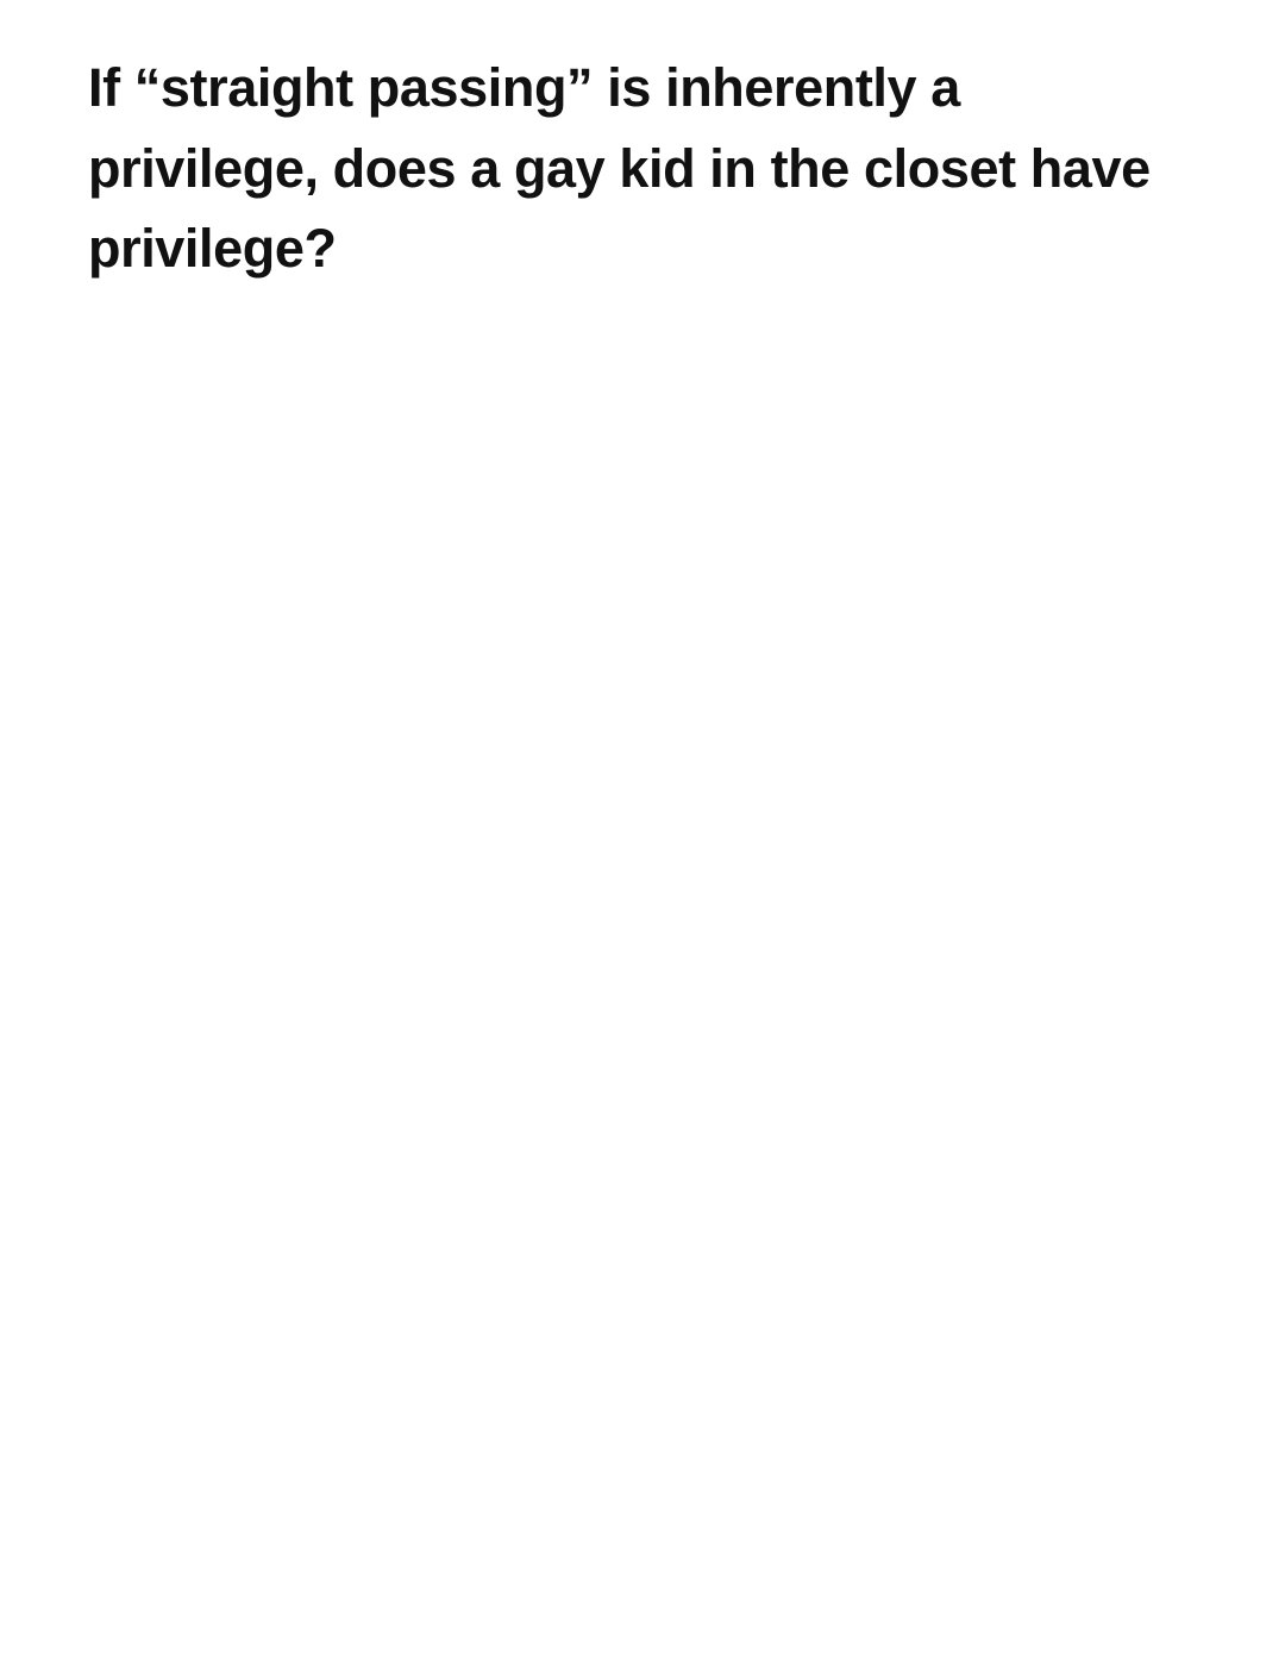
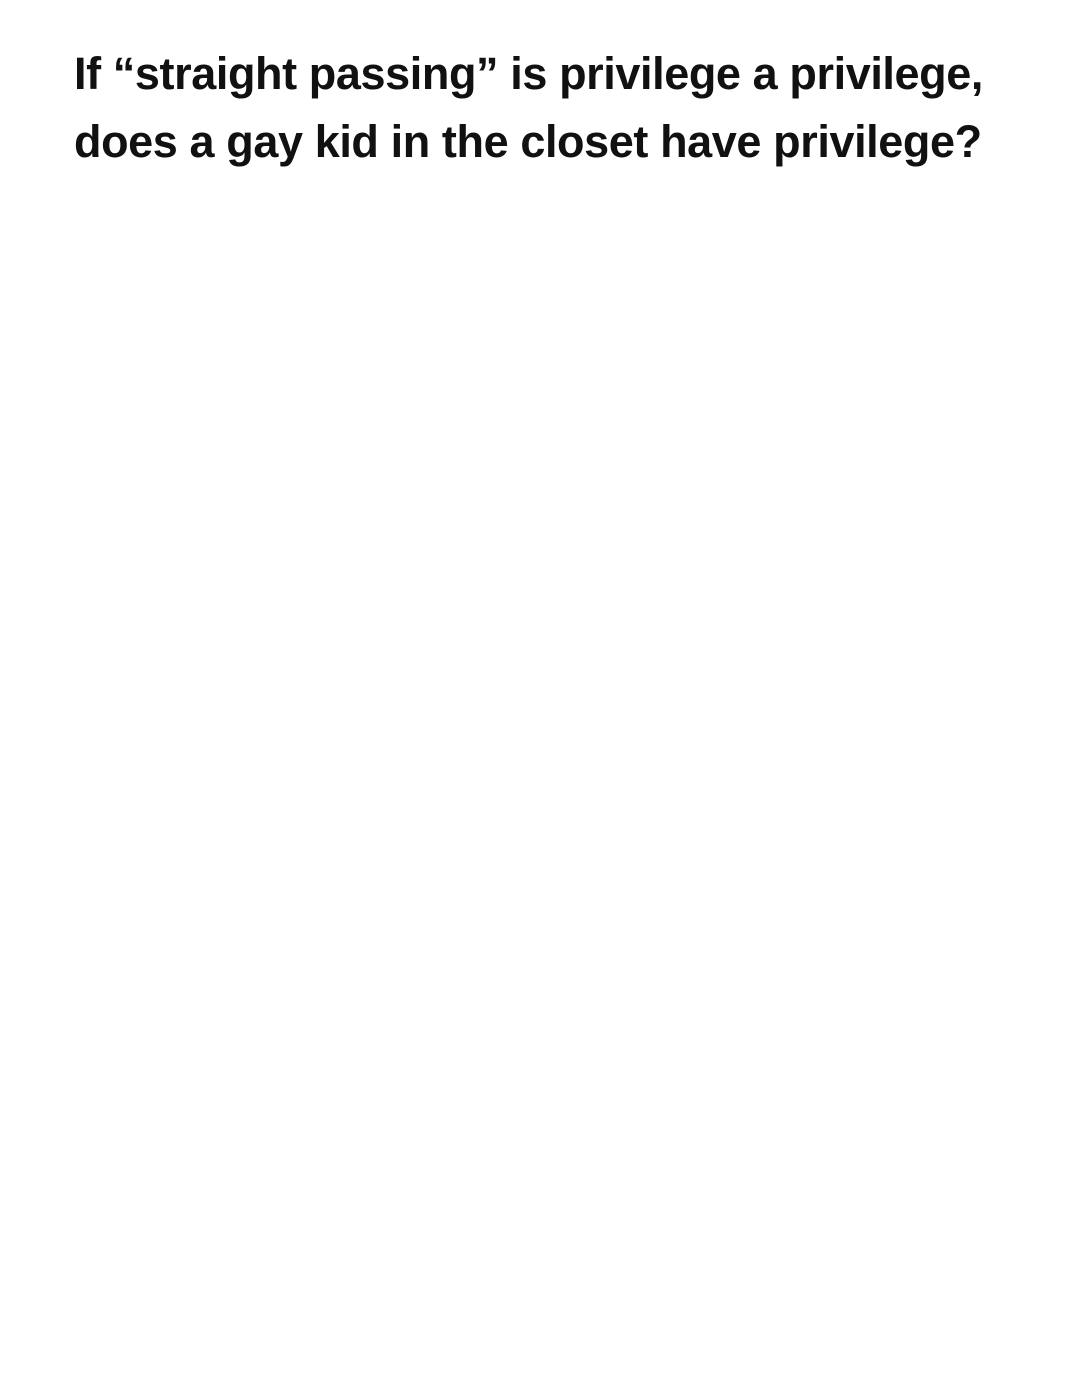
- If “straight passing” is inherently a privilege, does a gay kid in the closet have privilege?
+ If “straight passing” is privilege a privilege, does a gay kid in the closet have privilege?
